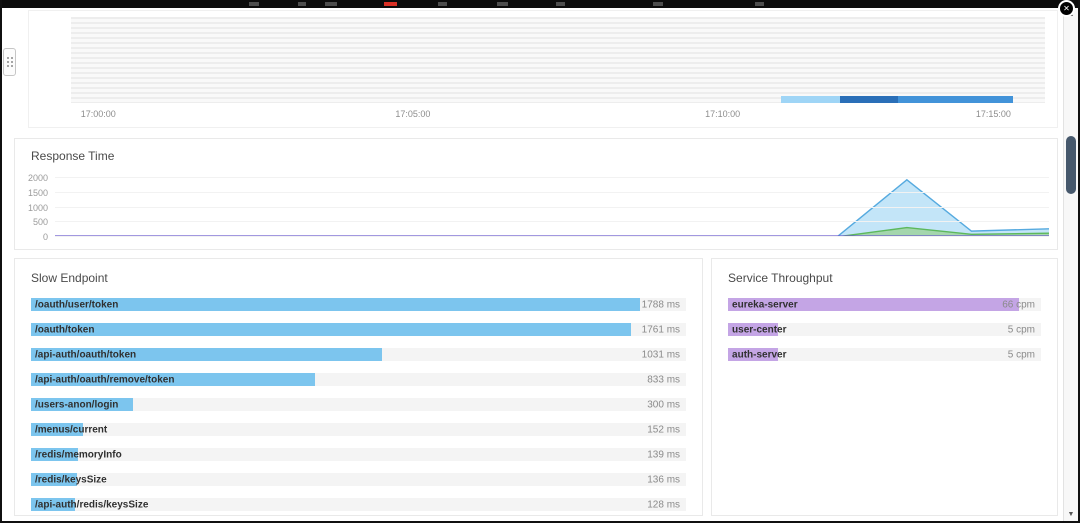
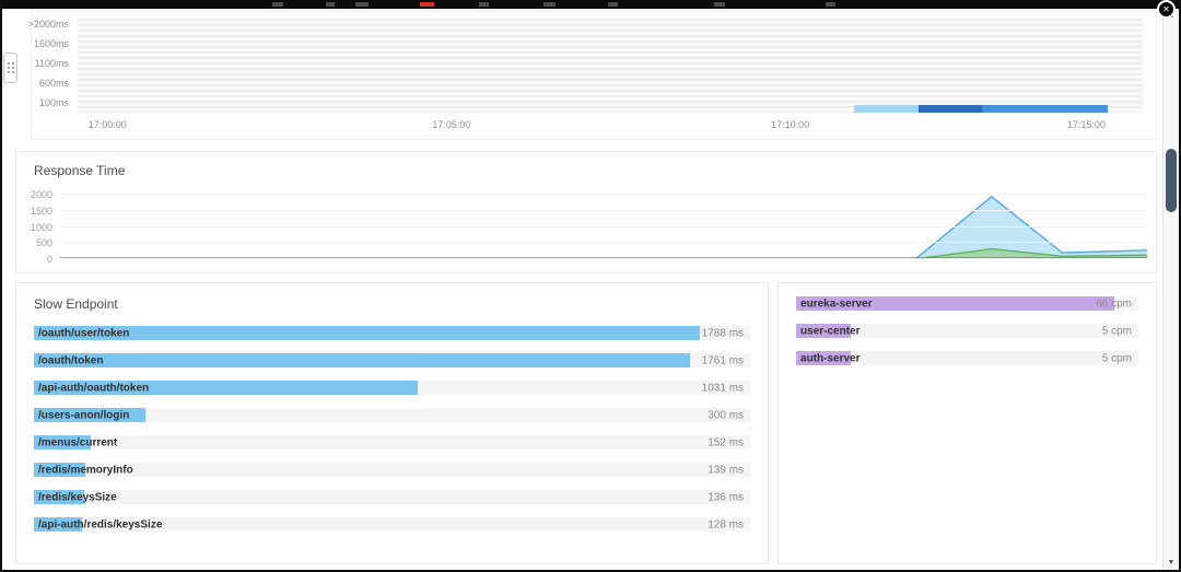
  ✕
+ >2000ms
+ 1600ms
+ 1100ms
+ 600ms
+ 100ms
  17:00:00
  17:05:00
  17:10:00
  17:15:00
  Response Time
  2000
  1500
  1000
  500
  0
  Slow Endpoint
  /oauth/user/token
  1788 ms
  /oauth/token
  1761 ms
  /api-auth/oauth/token
  1031 ms
- /api-auth/oauth/remove/token
- 833 ms
  /users-anon/login
  300 ms
  /menus/current
  152 ms
  /redis/memoryInfo
  139 ms
  /redis/keysSize
  136 ms
  /api-auth/redis/keysSize
  128 ms
- Service Throughput
  eureka-server
  66 cpm
  user-center
  5 cpm
  auth-server
  5 cpm
